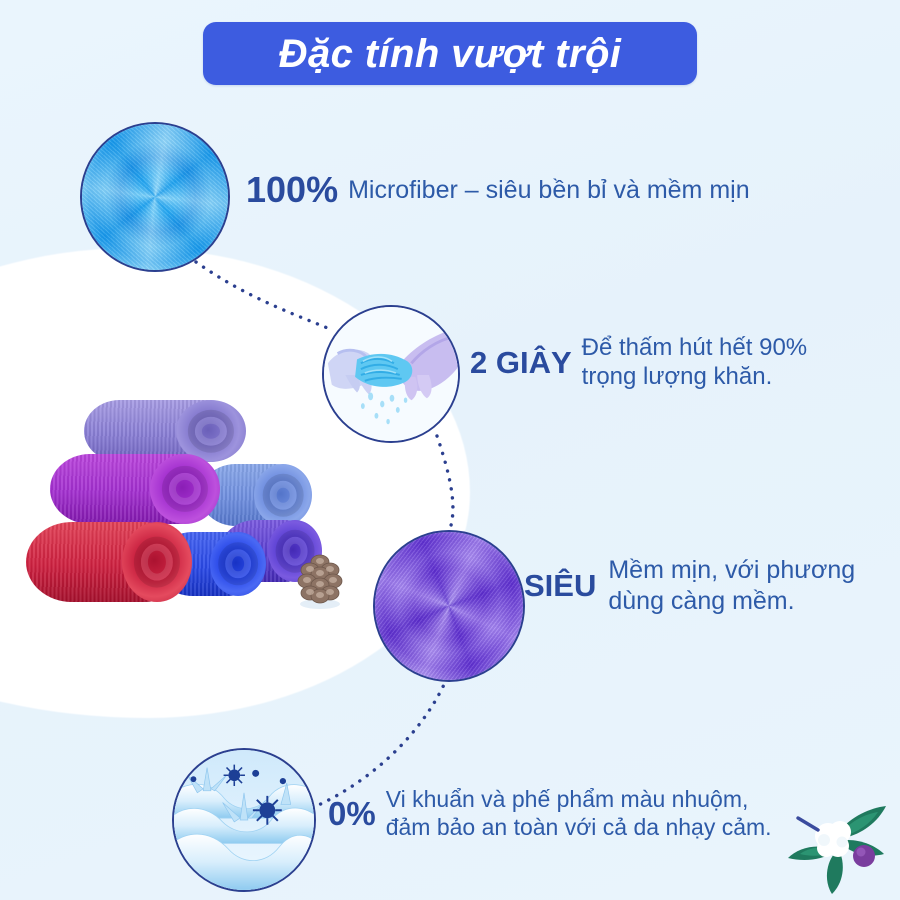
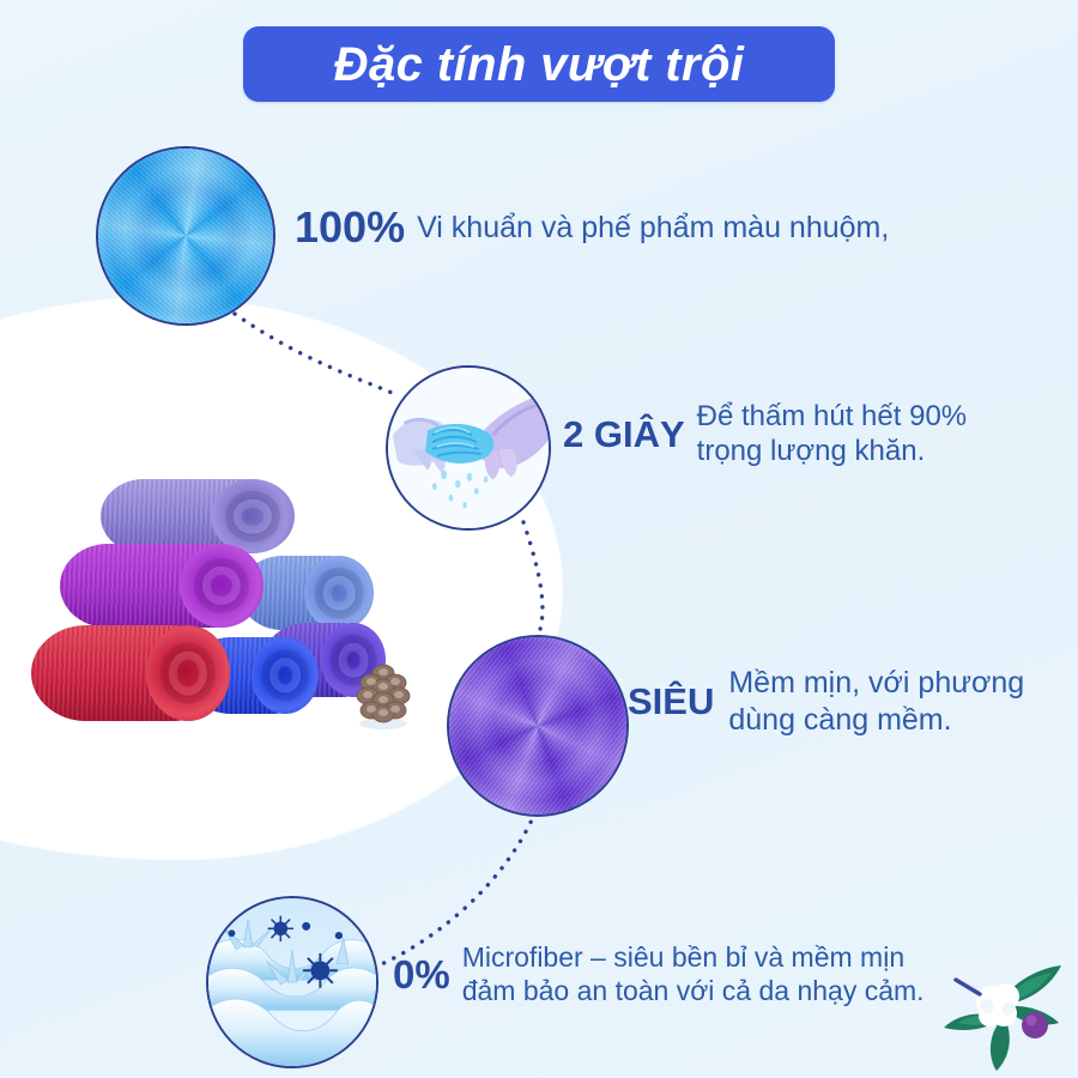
  Đặc tính vượt trội
  100%
- Microfiber – siêu bền bỉ và mềm mịn
+ Vi khuẩn và phế phẩm màu nhuộm,
  2 GIÂY
  Để thấm hút hết 90%
  trọng lượng khăn.
  SIÊU
  Mềm mịn, với phương
  dùng càng mềm.
  0%
- Vi khuẩn và phế phẩm màu nhuộm,
+ Microfiber – siêu bền bỉ và mềm mịn
  đảm bảo an toàn với cả da nhạy cảm.
